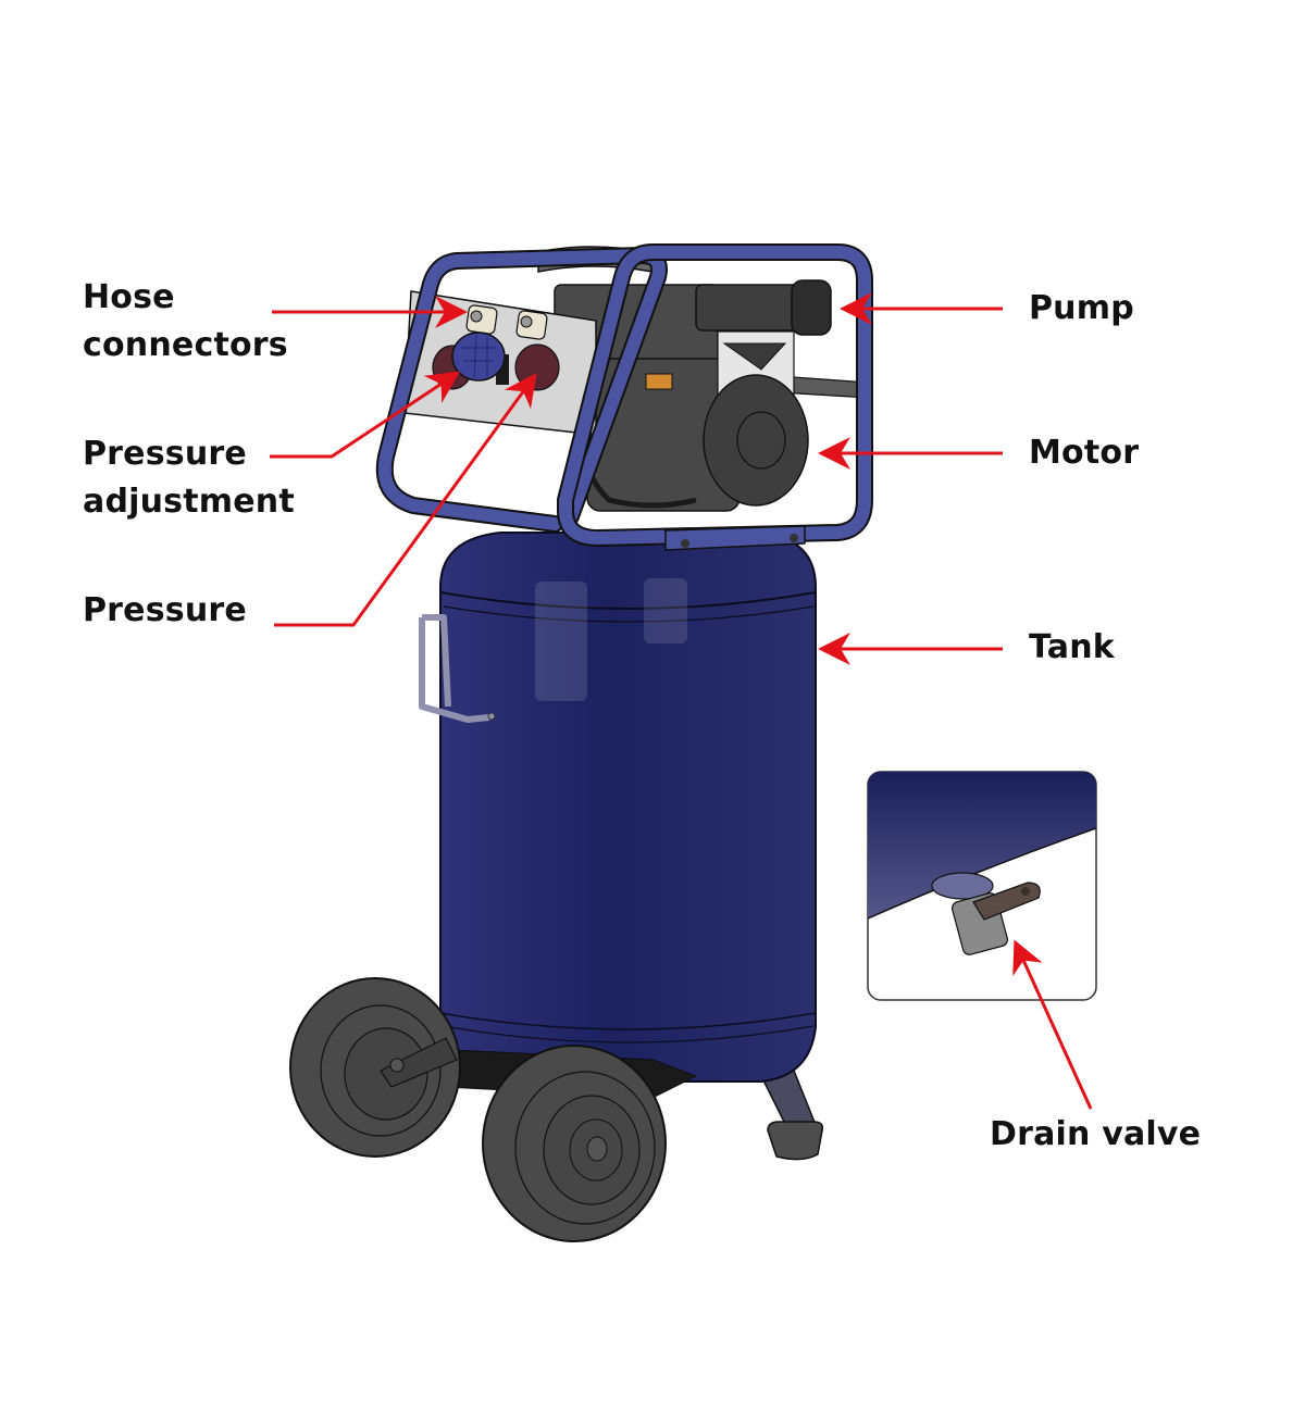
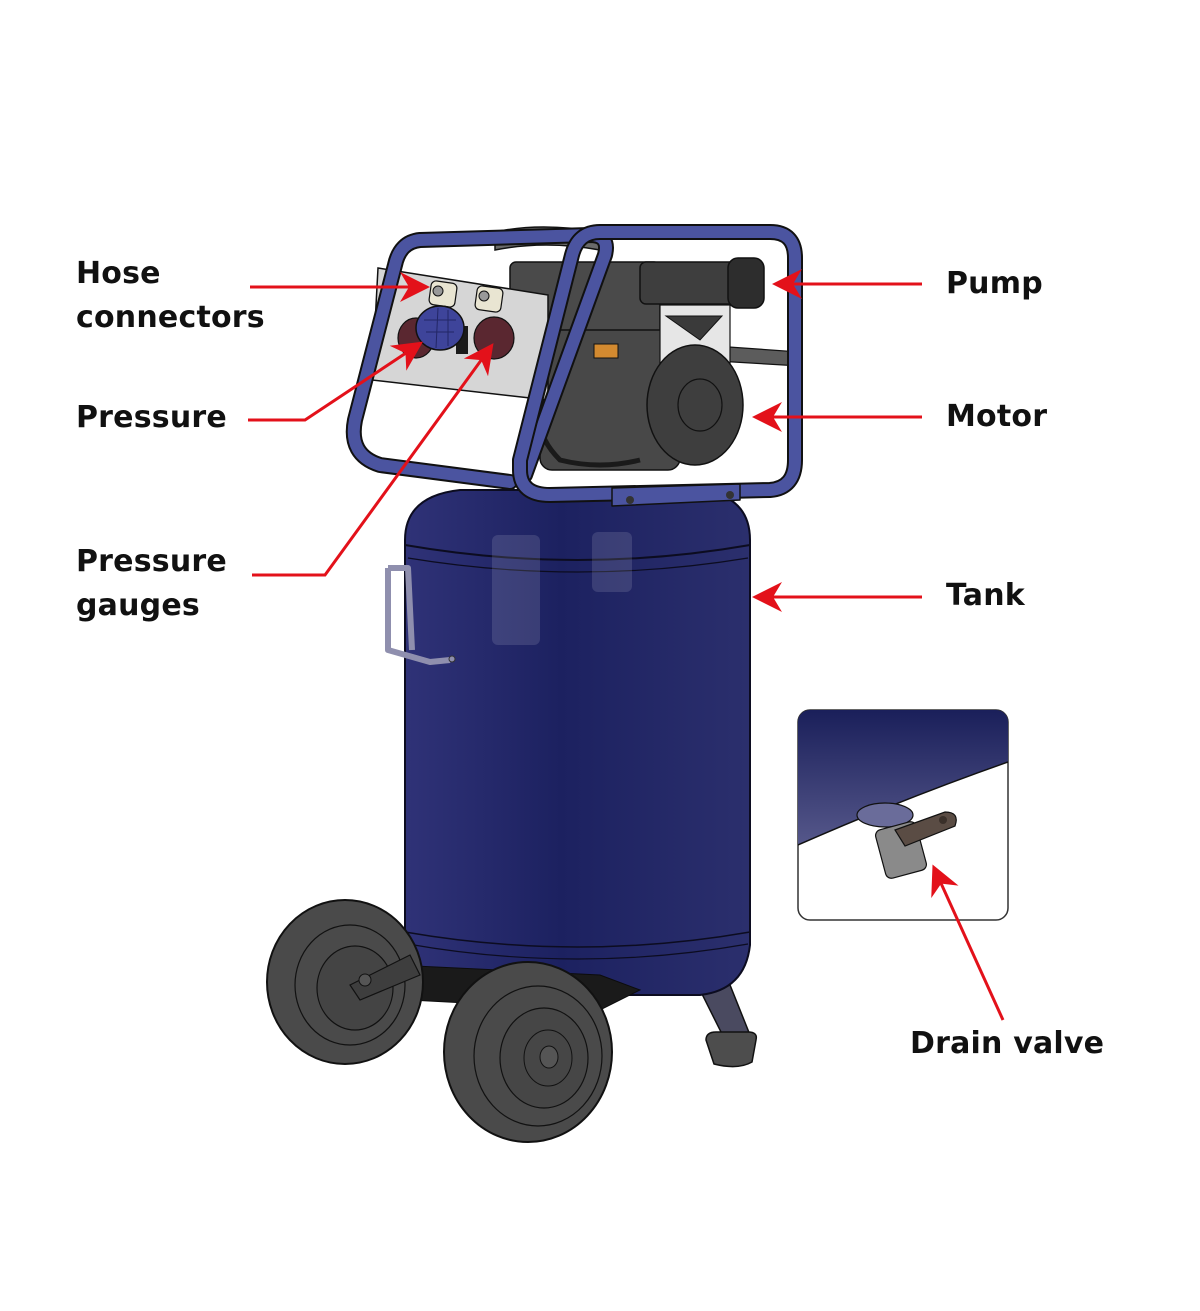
  Hose
  connectors
  Pressure
- adjustment
  Pressure
+ gauges
  Pump
  Motor
  Tank
  Drain valve
